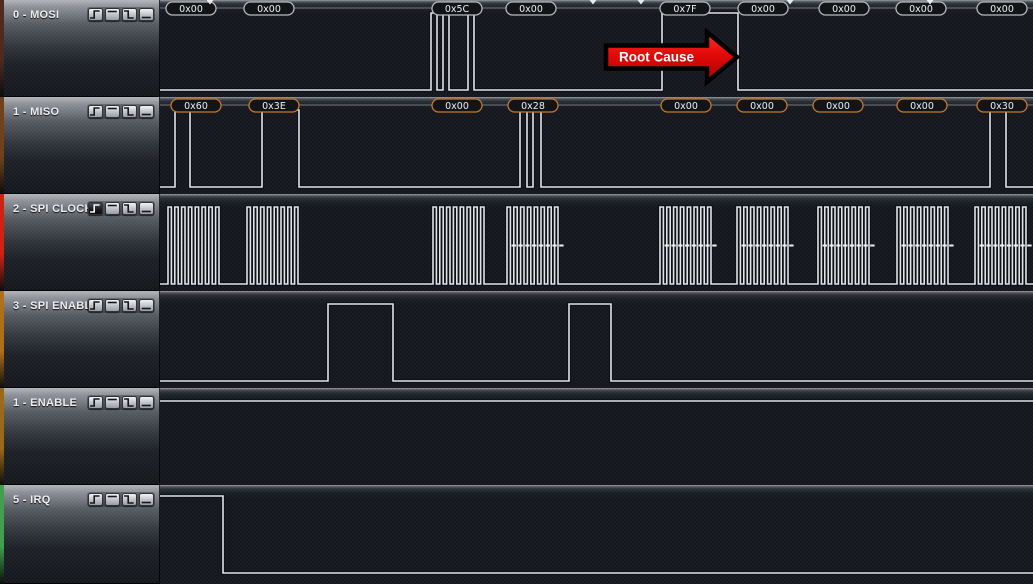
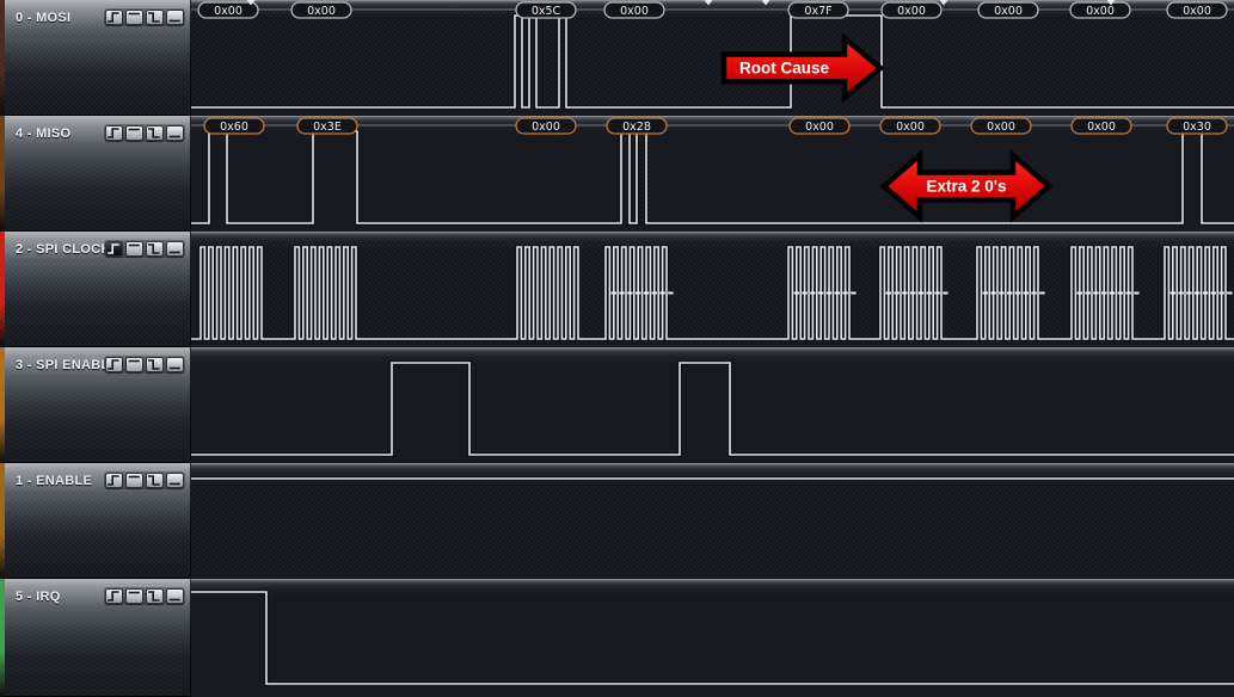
  0 - MOSI
- 1 - MISO
+ 4 - MISO
  2 - SPI CLOC
  3 - SPI ENAB
  1 - ENABLE
  5 - IRQ
  0x00
  0x00
  0x5C
  0x00
  0x7F
  0x00
  0x00
  0x00
  0x00
  0x60
  0x3E
  0x00
  0x28
  0x00
  0x00
  0x00
  0x00
  0x30
  Root Cause
+ Extra 2 0's
